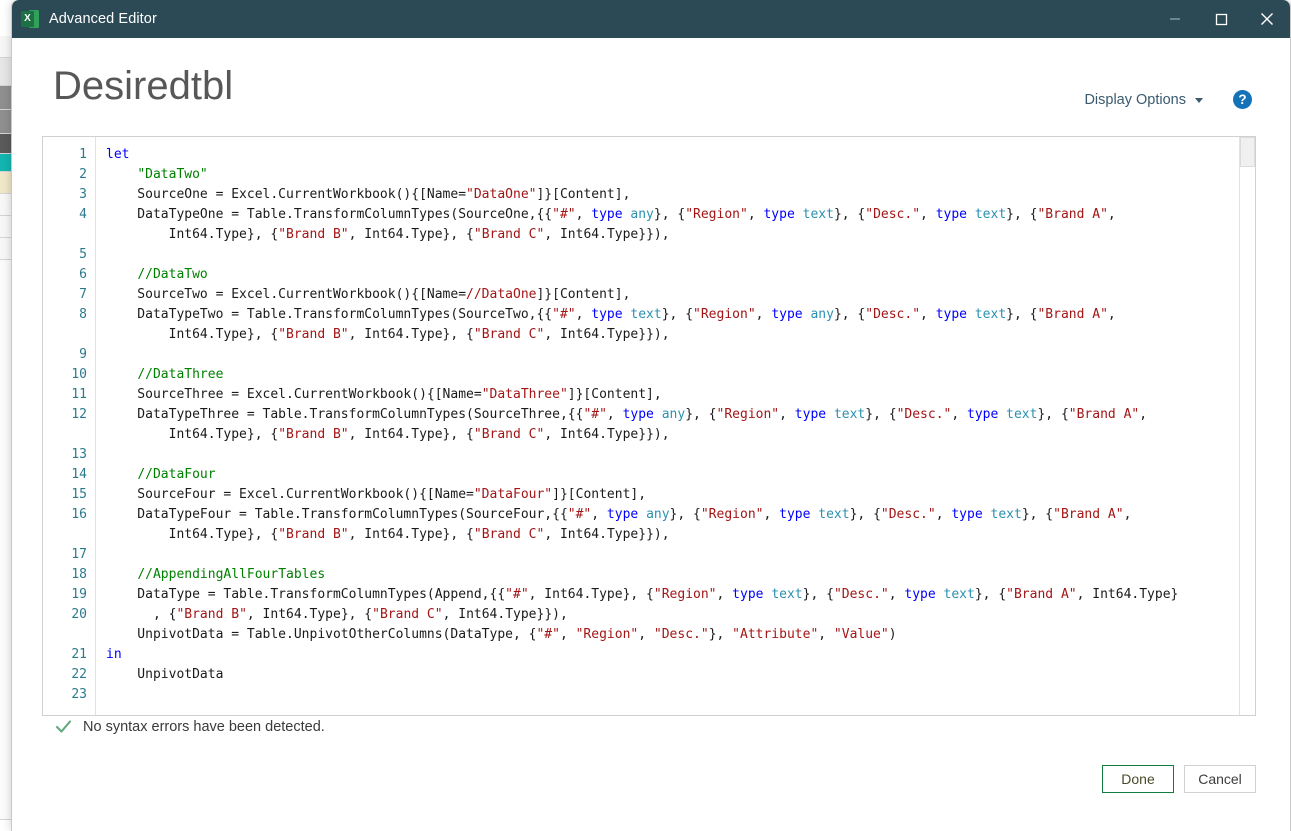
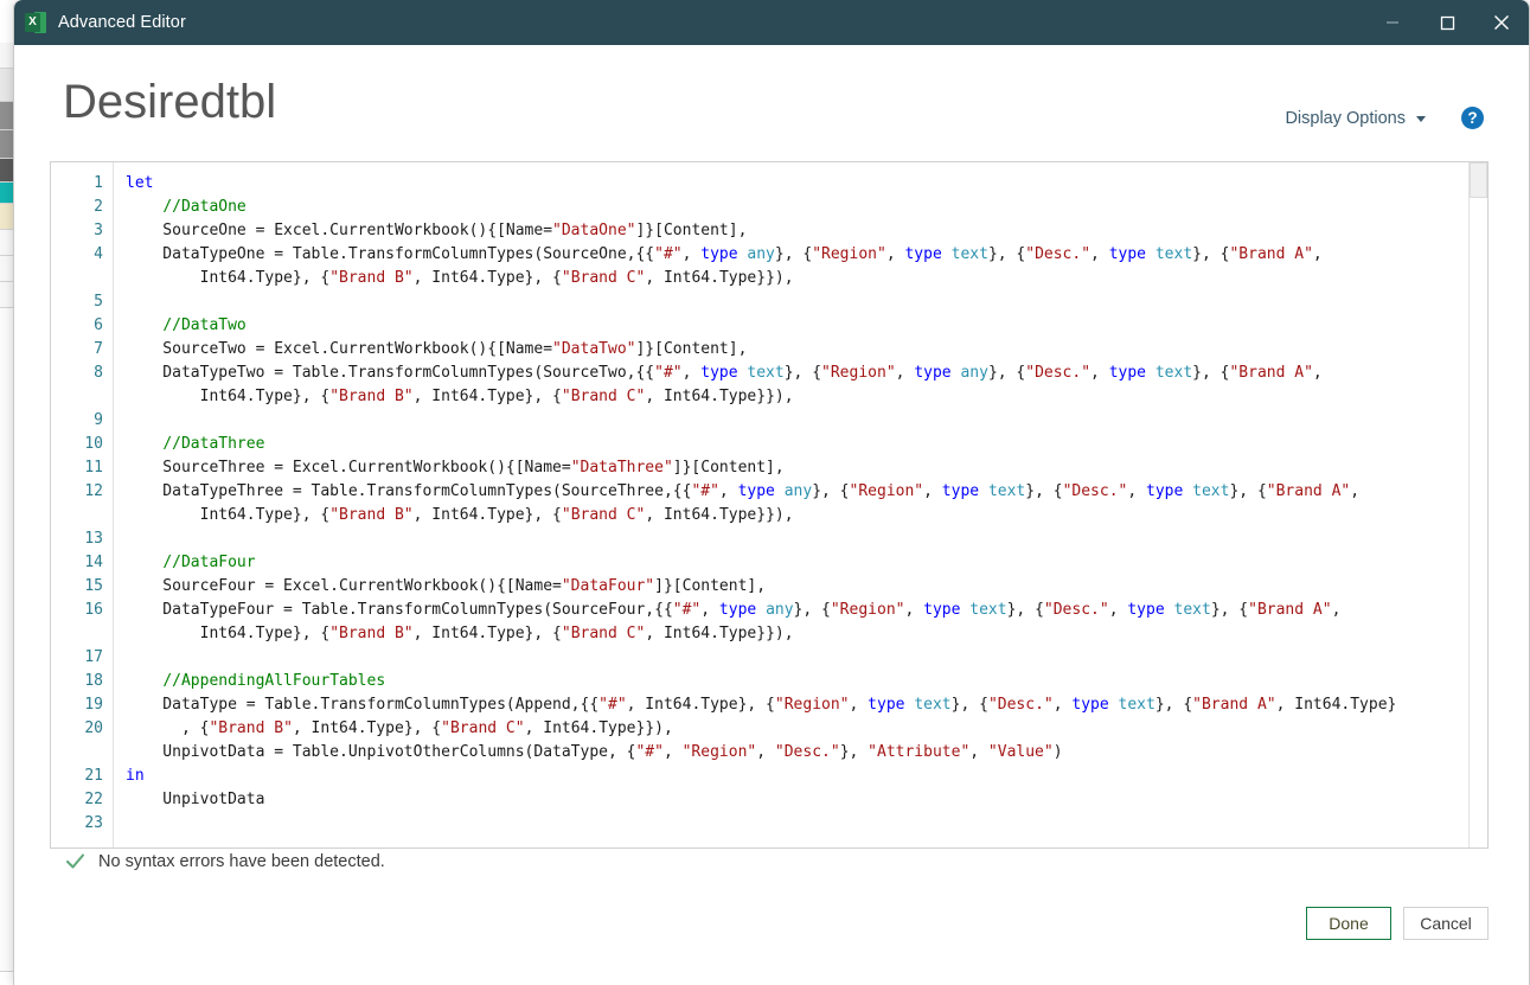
  X
  Advanced Editor
  Desiredtbl
  Display Options
  ?
  1
  2
  3
  4
  5
  6
  7
  8
  9
  10
  11
  12
  13
  14
  15
  16
  17
  18
  19
  20
  21
  22
  23
  let
- "DataTwo"
+ //DataOne
  SourceOne = Excel.CurrentWorkbook(){[Name="DataOne"]}[Content],
  DataTypeOne = Table.TransformColumnTypes(SourceOne,{{"#", type any}, {"Region", type text}, {"Desc.", type text}, {"Brand A",
  Int64.Type}, {"Brand B", Int64.Type}, {"Brand C", Int64.Type}}),
  //DataTwo
- SourceTwo = Excel.CurrentWorkbook(){[Name=//DataOne]}[Content],
+ SourceTwo = Excel.CurrentWorkbook(){[Name="DataTwo"]}[Content],
  DataTypeTwo = Table.TransformColumnTypes(SourceTwo,{{"#", type text}, {"Region", type any}, {"Desc.", type text}, {"Brand A",
  Int64.Type}, {"Brand B", Int64.Type}, {"Brand C", Int64.Type}}),
  //DataThree
  SourceThree = Excel.CurrentWorkbook(){[Name="DataThree"]}[Content],
  DataTypeThree = Table.TransformColumnTypes(SourceThree,{{"#", type any}, {"Region", type text}, {"Desc.", type text}, {"Brand A",
  Int64.Type}, {"Brand B", Int64.Type}, {"Brand C", Int64.Type}}),
  //DataFour
  SourceFour = Excel.CurrentWorkbook(){[Name="DataFour"]}[Content],
  DataTypeFour = Table.TransformColumnTypes(SourceFour,{{"#", type any}, {"Region", type text}, {"Desc.", type text}, {"Brand A",
  Int64.Type}, {"Brand B", Int64.Type}, {"Brand C", Int64.Type}}),
  //AppendingAllFourTables
  DataType = Table.TransformColumnTypes(Append,{{"#", Int64.Type}, {"Region", type text}, {"Desc.", type text}, {"Brand A", Int64.Type}
  , {"Brand B", Int64.Type}, {"Brand C", Int64.Type}}),
  UnpivotData = Table.UnpivotOtherColumns(DataType, {"#", "Region", "Desc."}, "Attribute", "Value")
  in
  UnpivotData
  No syntax errors have been detected.
  Done
  Cancel
